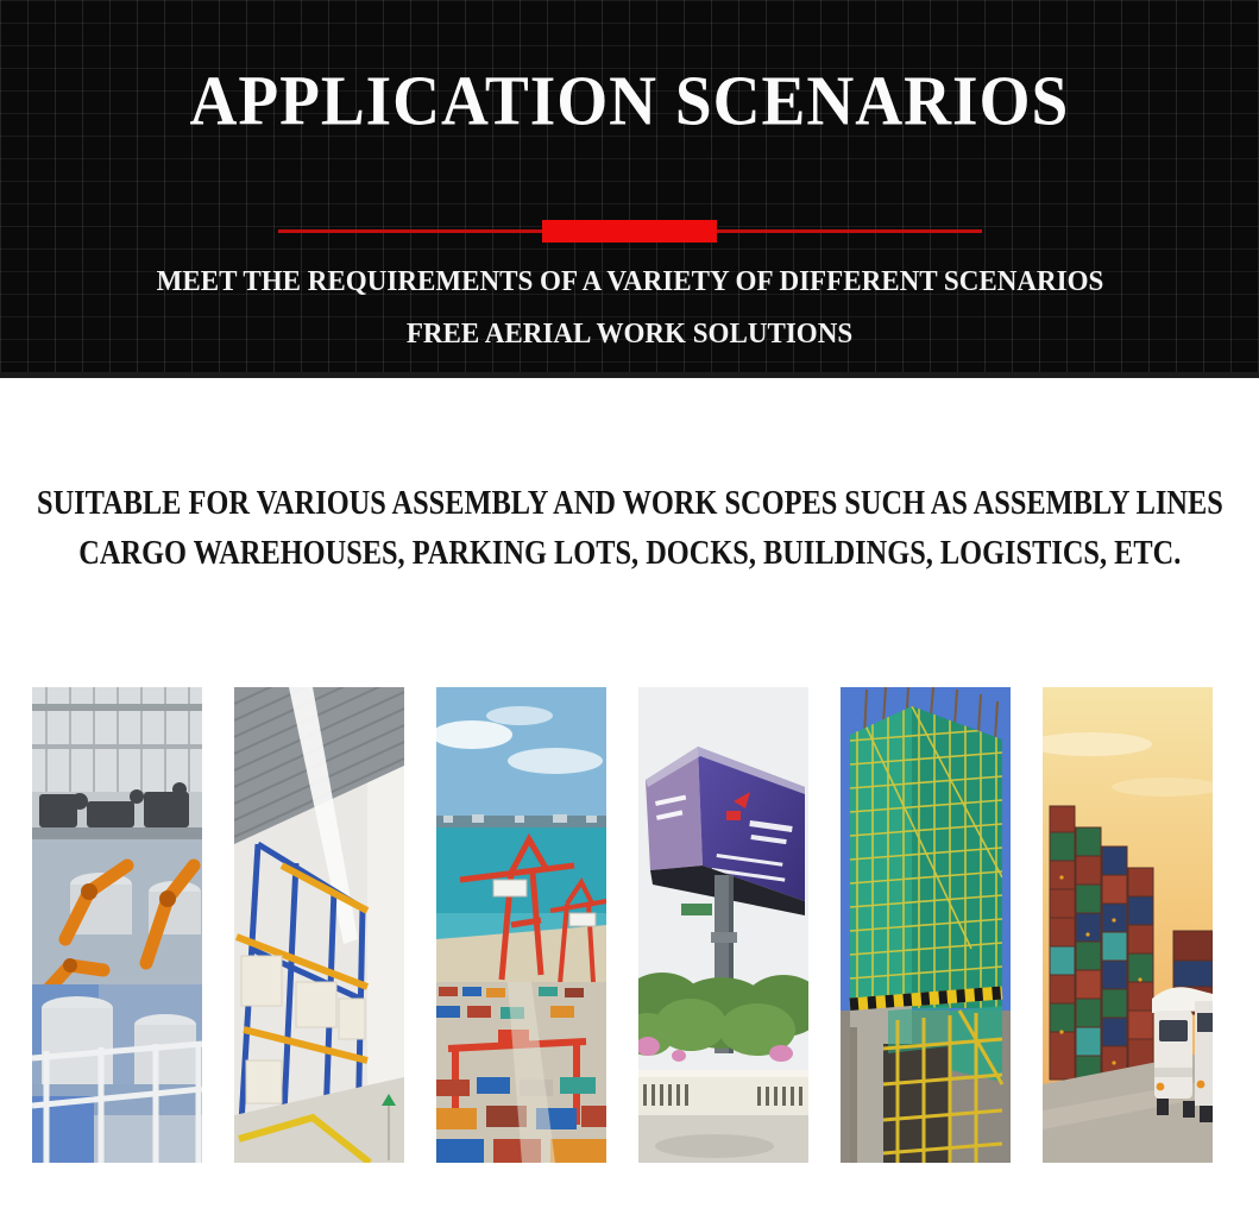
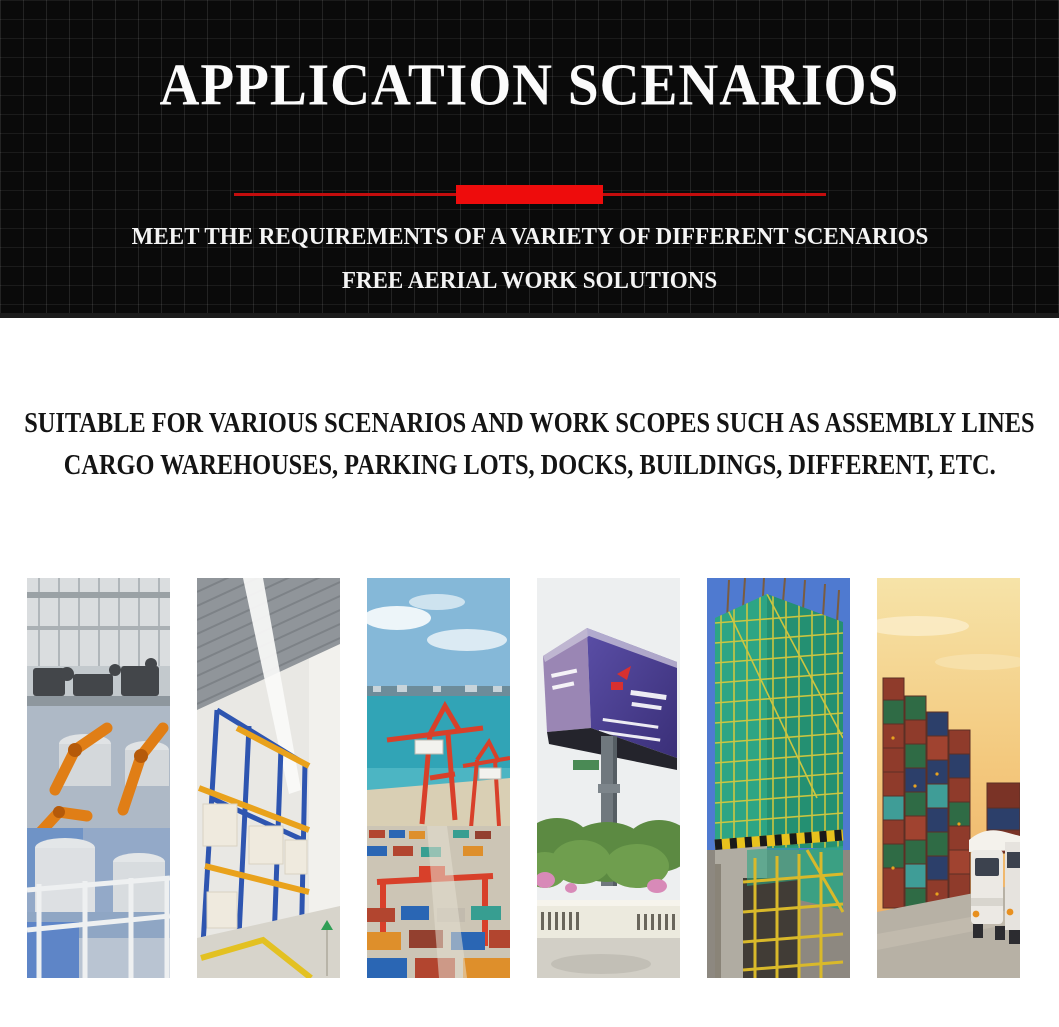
  APPLICATION SCENARIOS
  MEET THE REQUIREMENTS OF A VARIETY OF DIFFERENT SCENARIOS
  FREE AERIAL WORK SOLUTIONS
- SUITABLE FOR VARIOUS ASSEMBLY AND WORK SCOPES SUCH AS ASSEMBLY LINES
+ SUITABLE FOR VARIOUS SCENARIOS AND WORK SCOPES SUCH AS ASSEMBLY LINES
- CARGO WAREHOUSES, PARKING LOTS, DOCKS, BUILDINGS, LOGISTICS, ETC.
+ CARGO WAREHOUSES, PARKING LOTS, DOCKS, BUILDINGS, DIFFERENT, ETC.
